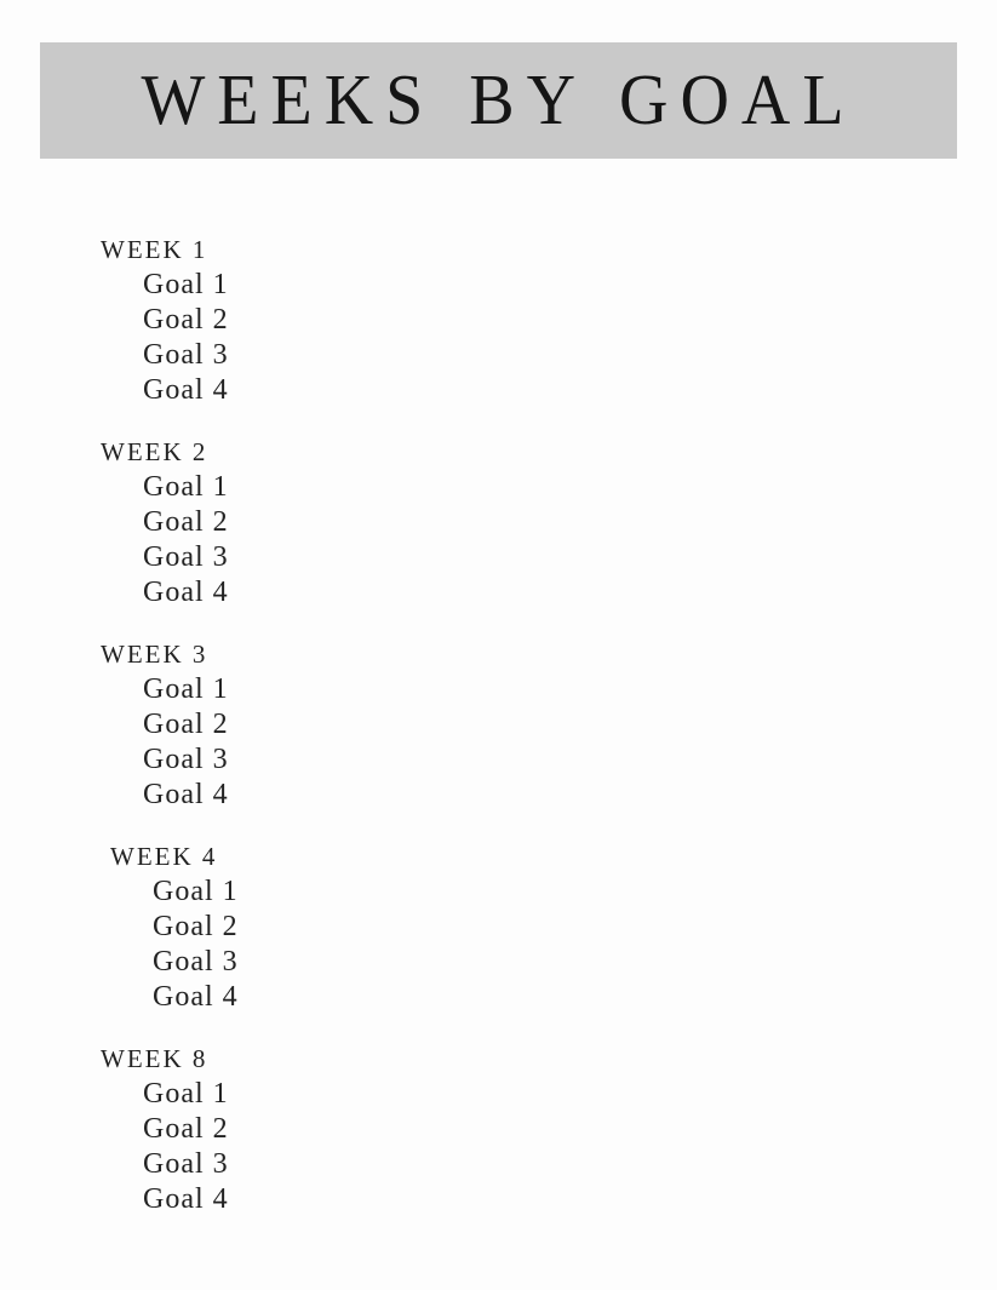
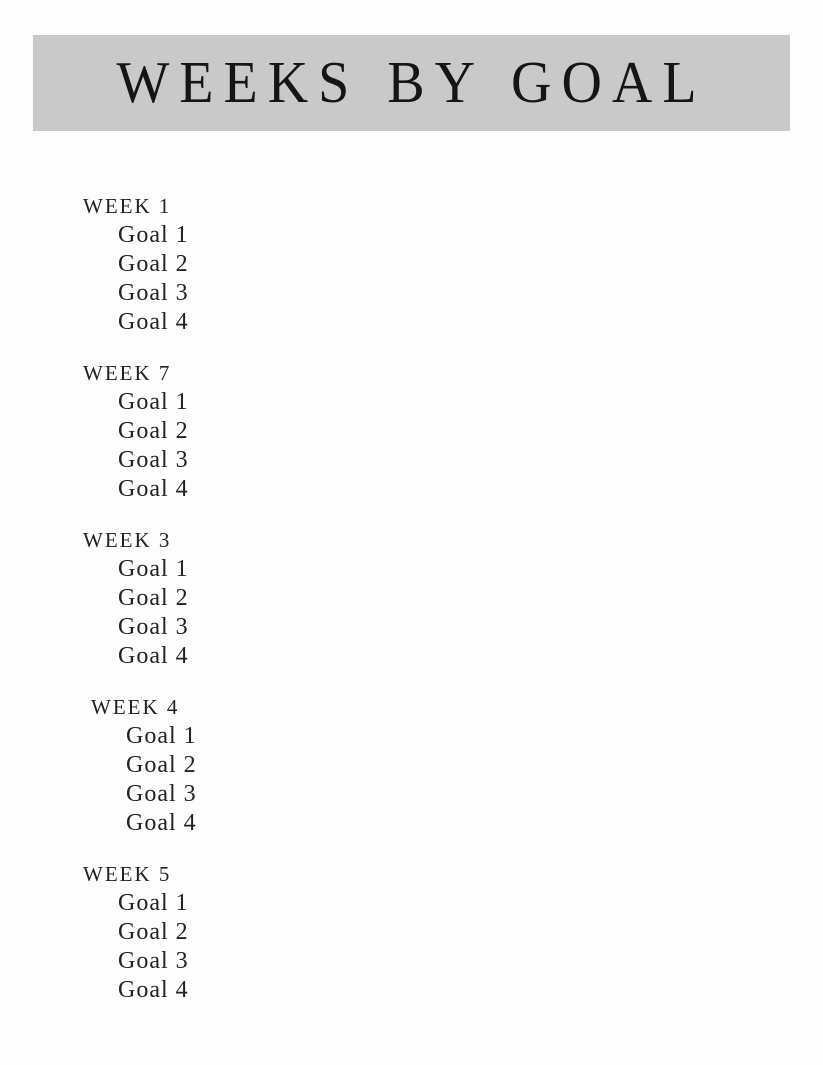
  WEEKS BY GOAL
  WEEK 1
  Goal 1
  Goal 2
  Goal 3
  Goal 4
- WEEK 2
+ WEEK 7
  Goal 1
  Goal 2
  Goal 3
  Goal 4
  WEEK 3
  Goal 1
  Goal 2
  Goal 3
  Goal 4
  WEEK 4
  Goal 1
  Goal 2
  Goal 3
  Goal 4
- WEEK 8
+ WEEK 5
  Goal 1
  Goal 2
  Goal 3
  Goal 4
